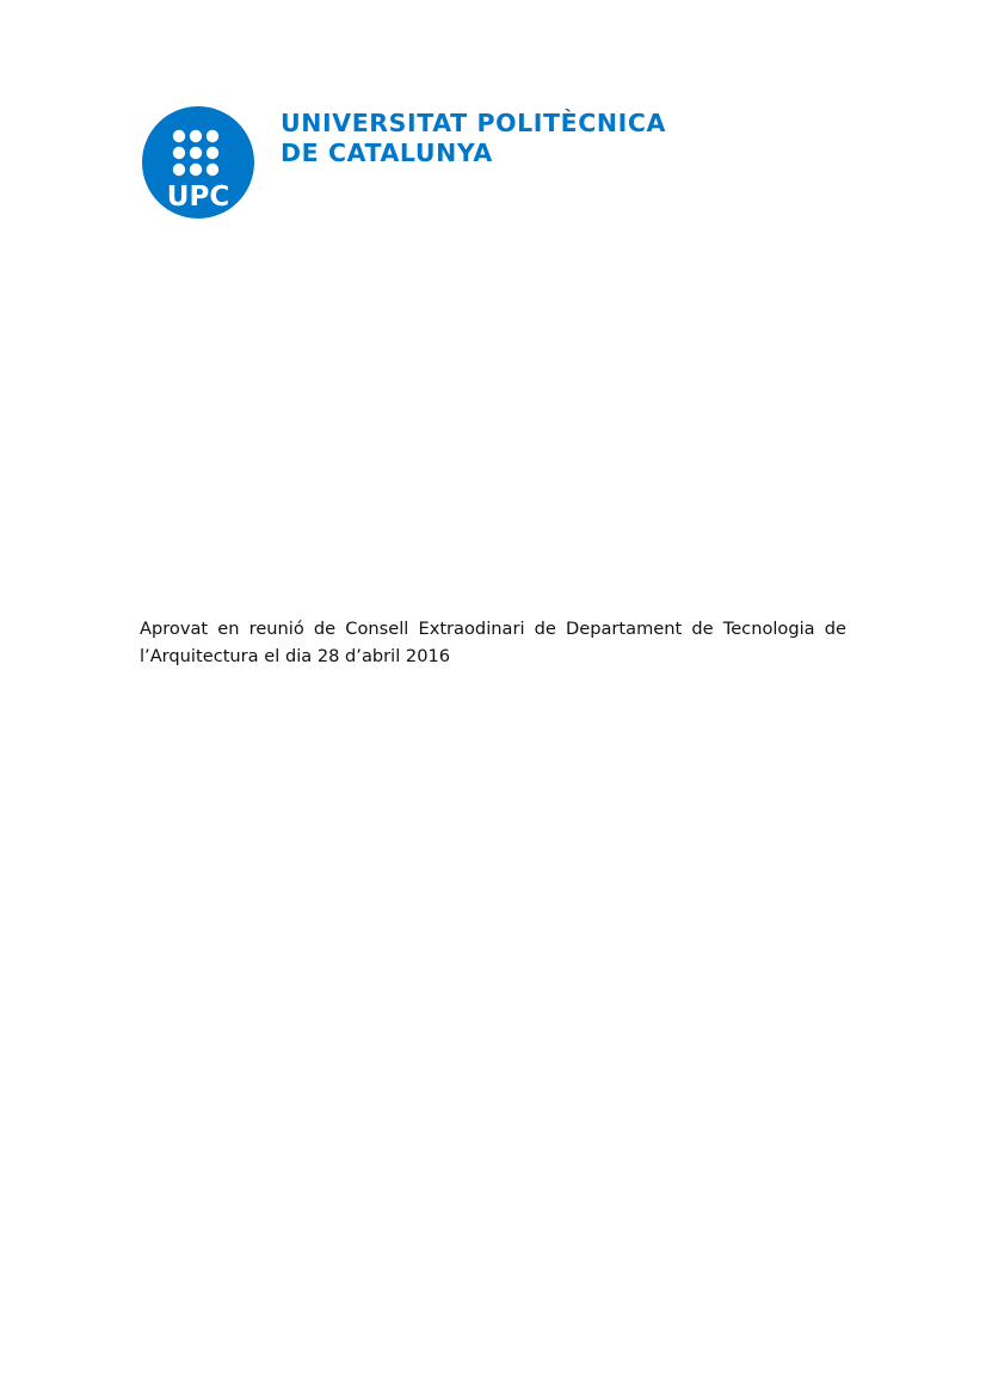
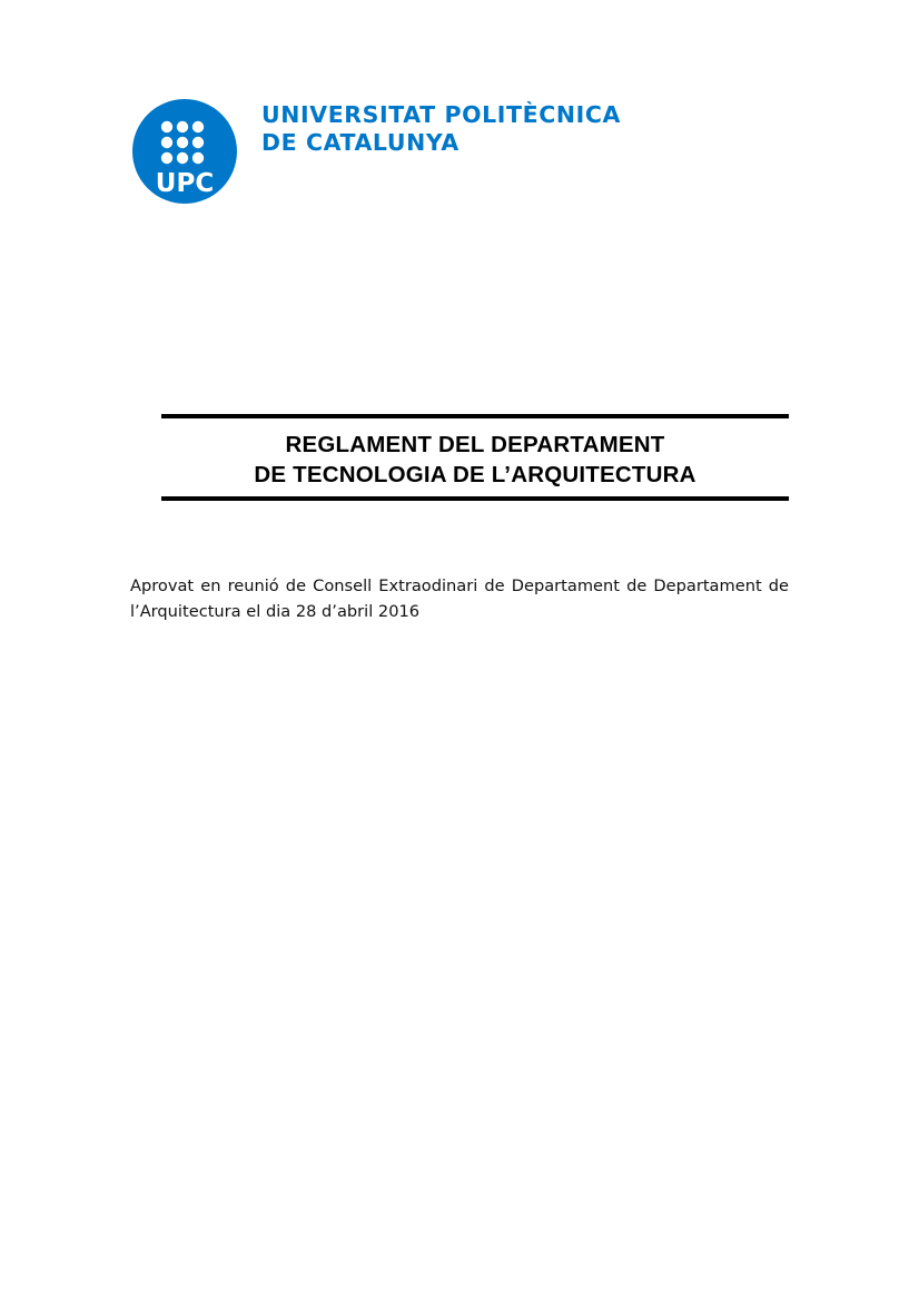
  UPC
  UNIVERSITAT POLITÈCNICA
  DE CATALUNYA
+ REGLAMENT DEL DEPARTAMENT
+ DE TECNOLOGIA DE L’ARQUITECTURA
- Aprovat en reunió de Consell Extraodinari de Departament de Tecnologia de l’Arquitectura el dia 28 d’abril 2016
+ Aprovat en reunió de Consell Extraodinari de Departament de Departament de l’Arquitectura el dia 28 d’abril 2016
